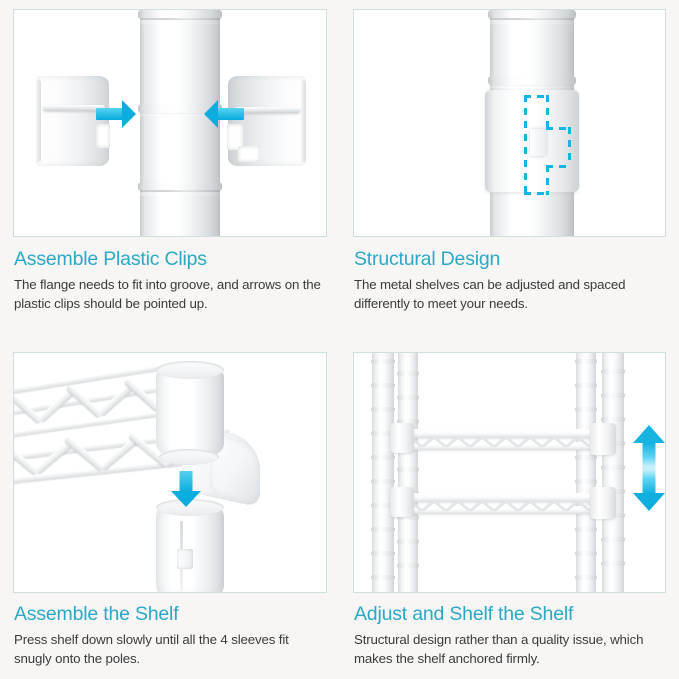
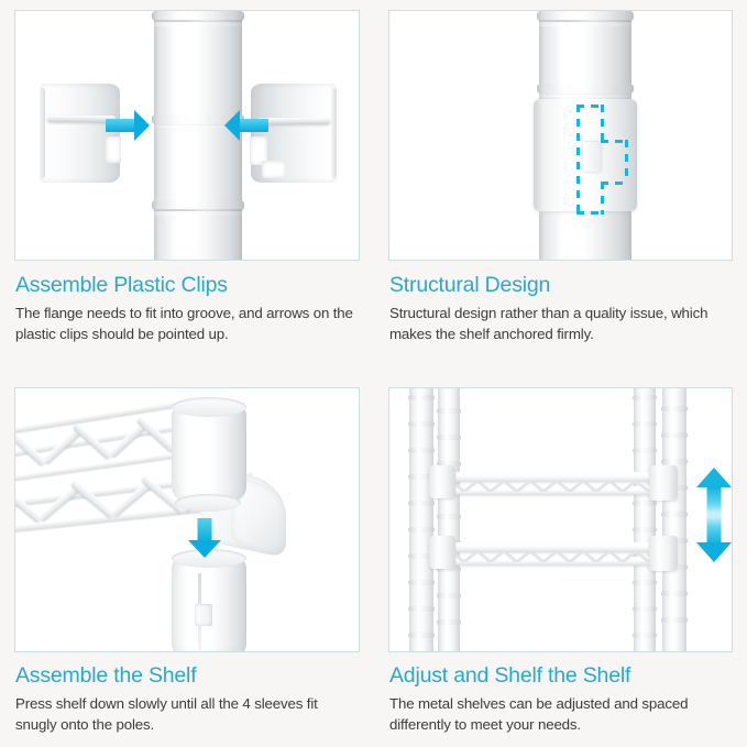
  Assemble Plastic Clips
  The flange needs to fit into groove, and arrows on the plastic clips should be pointed up.
  Structural Design
- The metal shelves can be adjusted and spaced differently to meet your needs.
+ Structural design rather than a quality issue, which makes the shelf anchored firmly.
  Assemble the Shelf
  Press shelf down slowly until all the 4 sleeves fit snugly onto the poles.
  Adjust and Shelf the Shelf
- Structural design rather than a quality issue, which makes the shelf anchored firmly.
+ The metal shelves can be adjusted and spaced differently to meet your needs.
